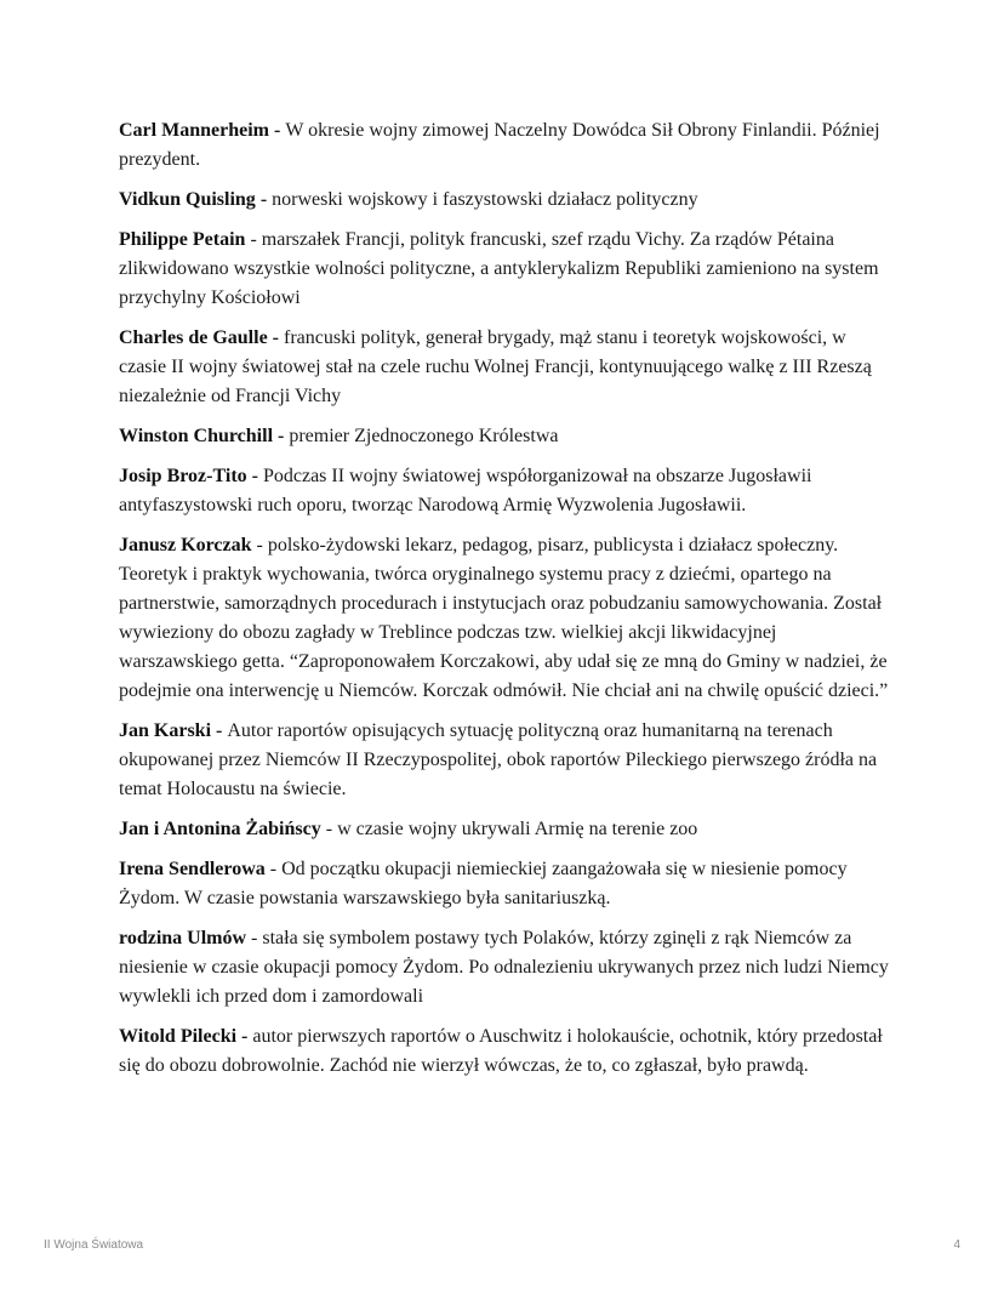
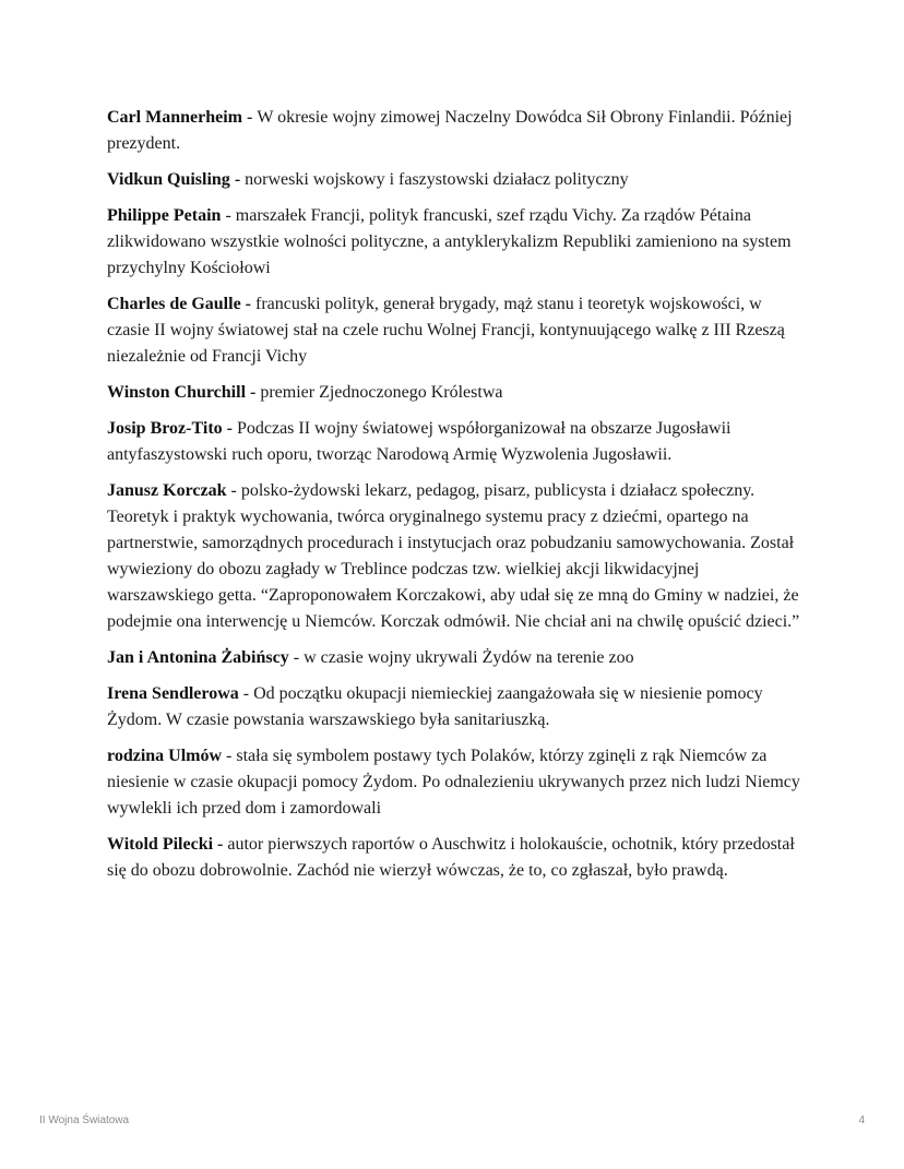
  Carl Mannerheim - W okresie wojny zimowej Naczelny Dowódca Sił Obrony Finlandii. Później prezydent.
  Vidkun Quisling - norweski wojskowy i faszystowski działacz polityczny
  Philippe Petain - marszałek Francji, polityk francuski, szef rządu Vichy. Za rządów Pétaina zlikwidowano wszystkie wolności polityczne, a antyklerykalizm Republiki zamieniono na system przychylny Kościołowi
  Charles de Gaulle - francuski polityk, generał brygady, mąż stanu i teoretyk wojskowości, w czasie II wojny światowej stał na czele ruchu Wolnej Francji, kontynuującego walkę z III Rzeszą niezależnie od Francji Vichy
  Winston Churchill - premier Zjednoczonego Królestwa
  Josip Broz-Tito - Podczas II wojny światowej współorganizował na obszarze Jugosławii antyfaszystowski ruch oporu, tworząc Narodową Armię Wyzwolenia Jugosławii.
  Janusz Korczak - polsko-żydowski lekarz, pedagog, pisarz, publicysta i działacz społeczny. Teoretyk i praktyk wychowania, twórca oryginalnego systemu pracy z dziećmi, opartego na partnerstwie, samorządnych procedurach i instytucjach oraz pobudzaniu samowychowania. Został wywieziony do obozu zagłady w Treblince podczas tzw. wielkiej akcji likwidacyjnej warszawskiego getta. “Zaproponowałem Korczakowi, aby udał się ze mną do Gminy w nadziei, że podejmie ona interwencję u Niemców. Korczak odmówił. Nie chciał ani na chwilę opuścić dzieci.”
- Jan Karski - Autor raportów opisujących sytuację polityczną oraz humanitarną na terenach okupowanej przez Niemców II Rzeczypospolitej, obok raportów Pileckiego pierwszego źródła na temat Holocaustu na świecie.
- Jan i Antonina Żabińscy - w czasie wojny ukrywali Armię na terenie zoo
+ Jan i Antonina Żabińscy - w czasie wojny ukrywali Żydów na terenie zoo
  Irena Sendlerowa - Od początku okupacji niemieckiej zaangażowała się w niesienie pomocy Żydom. W czasie powstania warszawskiego była sanitariuszką.
  rodzina Ulmów - stała się symbolem postawy tych Polaków, którzy zginęli z rąk Niemców za niesienie w czasie okupacji pomocy Żydom. Po odnalezieniu ukrywanych przez nich ludzi Niemcy wywlekli ich przed dom i zamordowali
  Witold Pilecki - autor pierwszych raportów o Auschwitz i holokauście, ochotnik, który przedostał się do obozu dobrowolnie. Zachód nie wierzył wówczas, że to, co zgłaszał, było prawdą.
  II Wojna Światowa
  4
